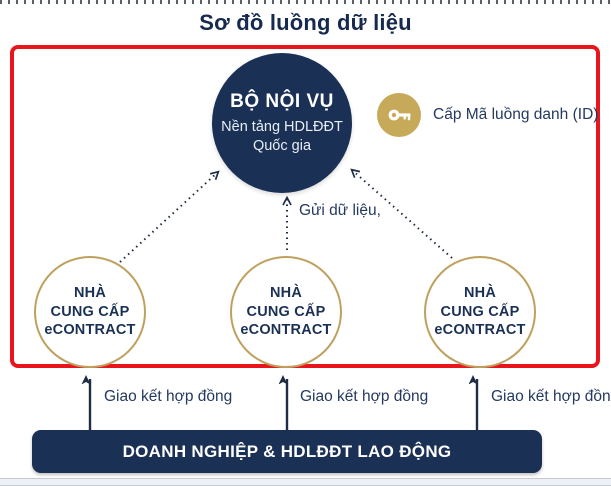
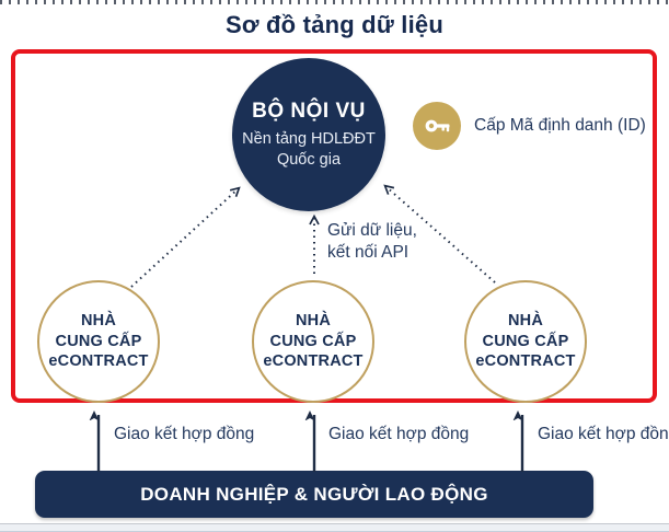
- Sơ đồ luồng dữ liệu
+ Sơ đồ tảng dữ liệu
  BỘ NỘI VỤ
  Nền tảng HDLĐĐT
  Quốc gia
- Cấp Mã luồng danh (ID)
+ Cấp Mã định danh (ID)
  Gửi dữ liệu,
+ kết nối API
  NHÀ
  CUNG CẤP
  eCONTRACT
  NHÀ
  CUNG CẤP
  eCONTRACT
  NHÀ
  CUNG CẤP
  eCONTRACT
  Giao kết hợp đồng
  Giao kết hợp đồng
  Giao kết hợp đồn
- DOANH NGHIỆP & HDLĐĐT LAO ĐỘNG
+ DOANH NGHIỆP & NGƯỜI LAO ĐỘNG
